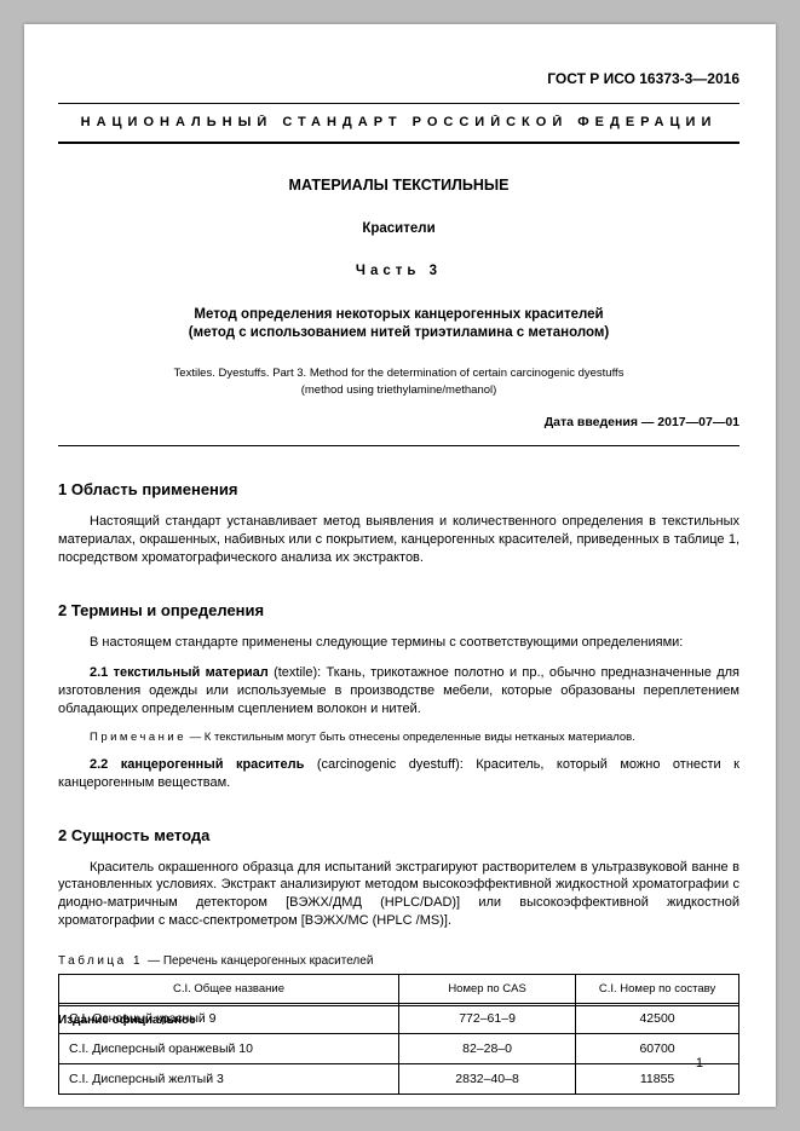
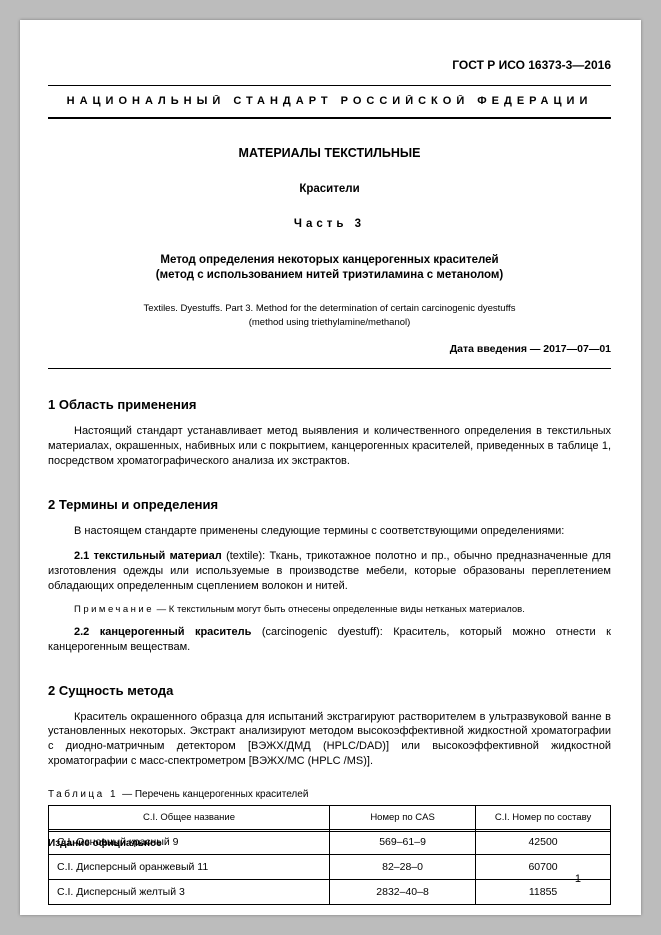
  ГОСТ Р ИСО 16373-3—2016
  НАЦИОНАЛЬНЫЙ СТАНДАРТ РОССИЙСКОЙ ФЕДЕРАЦИИ
  МАТЕРИАЛЫ ТЕКСТИЛЬНЫЕ
  Красители
  Часть 3
  Метод определения некоторых канцерогенных красителей
  (метод с использованием нитей триэтиламина с метанолом)
  Textiles. Dyestuffs. Part 3. Method for the determination of certain carcinogenic dyestuffs
  (method using triethylamine/methanol)
  Дата введения — 2017—07—01
  1 Область применения
  Настоящий стандарт устанавливает метод выявления и количественного определения в текстильных материалах, окрашенных, набивных или с покрытием, канцерогенных красителей, приведенных в таблице 1, посредством хроматографического анализа их экстрактов.
  2 Термины и определения
  В настоящем стандарте применены следующие термины с соответствующими определениями:
  2.1 текстильный материал (textile): Ткань, трикотажное полотно и пр., обычно предназначенные для изготовления одежды или используемые в производстве мебели, которые образованы переплетением обладающих определенным сцеплением волокон и нитей.
  Примечание — К текстильным могут быть отнесены определенные виды нетканых материалов.
  2.2 канцерогенный краситель (carcinogenic dyestuff): Краситель, который можно отнести к канцерогенным веществам.
  2 Сущность метода
- Краситель окрашенного образца для испытаний экстрагируют растворителем в ультразвуковой ванне в установленных условиях. Экстракт анализируют методом высокоэффективной жидкостной хроматографии с диодно-матричным детектором [ВЭЖХ/ДМД (HPLC/DAD)] или высокоэффективной жидкостной хроматографии с масс-спектрометром [ВЭЖХ/МС (HPLC /MS)].
+ Краситель окрашенного образца для испытаний экстрагируют растворителем в ультразвуковой ванне в установленных некоторых. Экстракт анализируют методом высокоэффективной жидкостной хроматографии с диодно-матричным детектором [ВЭЖХ/ДМД (HPLC/DAD)] или высокоэффективной жидкостной хроматографии с масс-спектрометром [ВЭЖХ/МС (HPLC /MS)].
  Таблица 1 — Перечень канцерогенных красителей
  C.I. Общее название	Номер по CAS	C.I. Номер по составу
- C.I. Основный красный 9	772–61–9	42500
+ C.I. Основный красный 9	569–61–9	42500
- C.I. Дисперсный оранжевый 10	82–28–0	60700
+ C.I. Дисперсный оранжевый 11	82–28–0	60700
  C.I. Дисперсный желтый 3	2832–40–8	11855
  Издание официальное
  1
